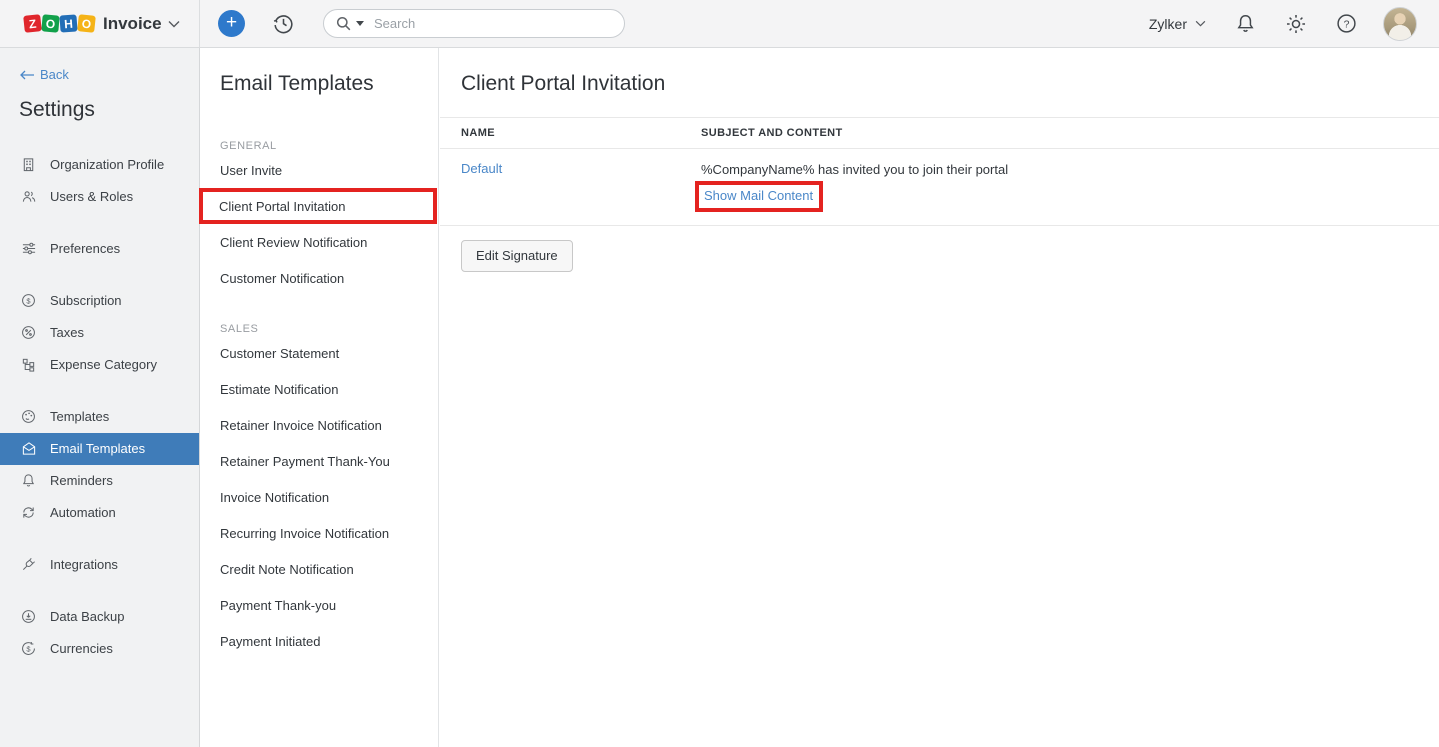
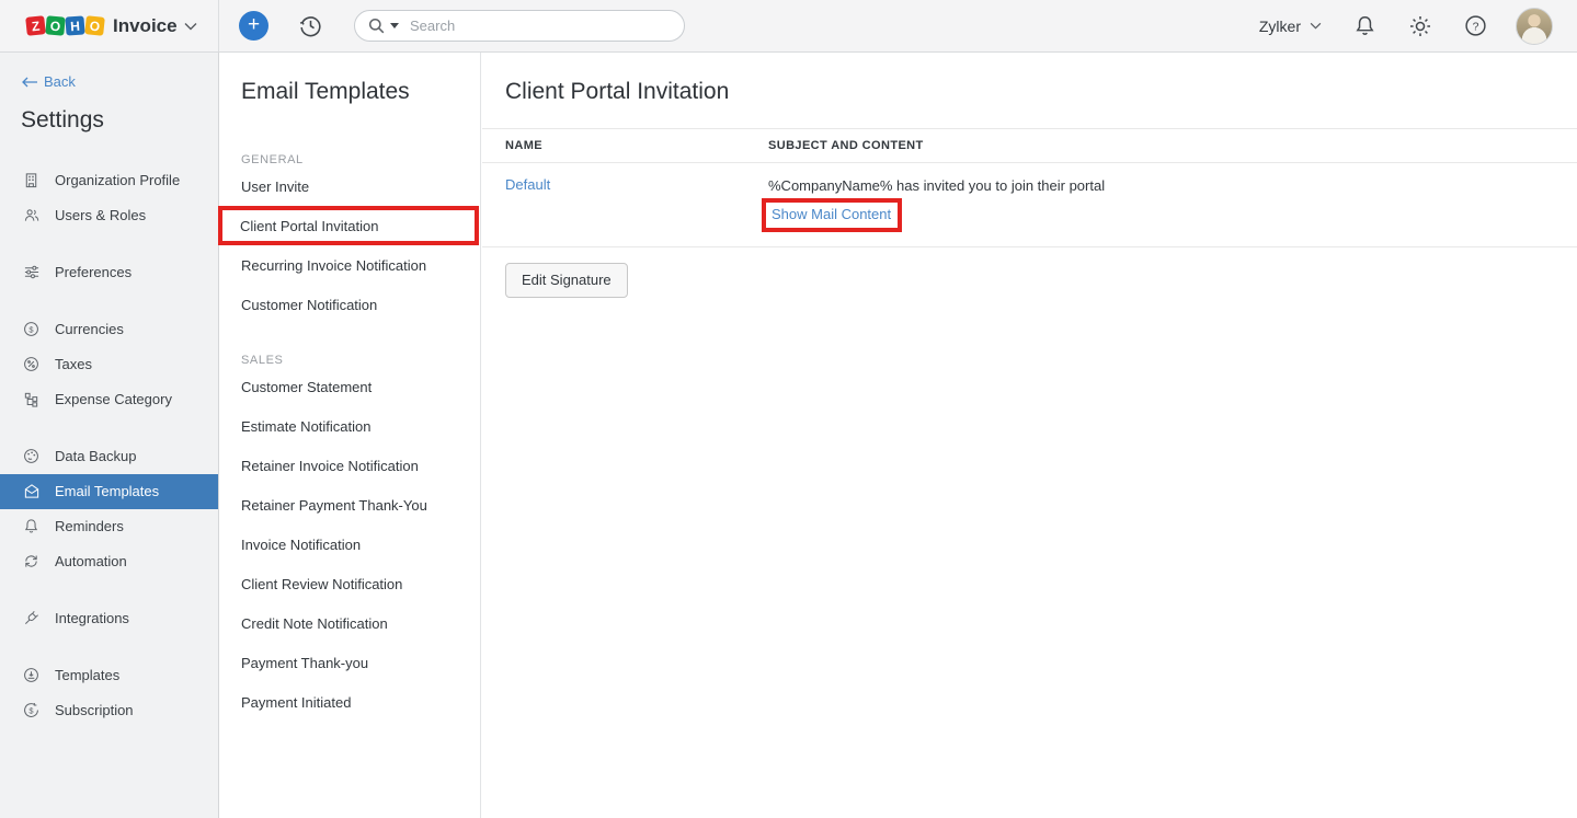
  Invoice
  +
  Search
  Zylker
  ?
  Back
  Settings
  Organization Profile
  Users & Roles
  Preferences
  $
- Subscription
+ Currencies
  Taxes
  Expense Category
- Templates
+ Data Backup
  Email Templates
  Reminders
  Automation
  Integrations
- Data Backup
+ Templates
  $
- Currencies
+ Subscription
  Email Templates
  GENERAL
  User Invite
  Client Portal Invitation
- Client Review Notification
+ Recurring Invoice Notification
  Customer Notification
  SALES
  Customer Statement
  Estimate Notification
  Retainer Invoice Notification
  Retainer Payment Thank-You
  Invoice Notification
- Recurring Invoice Notification
+ Client Review Notification
  Credit Note Notification
  Payment Thank-you
  Payment Initiated
  Client Portal Invitation
  NAME
  SUBJECT AND CONTENT
  Default
  %CompanyName% has invited you to join their portal
  Show Mail Content
  Edit Signature
